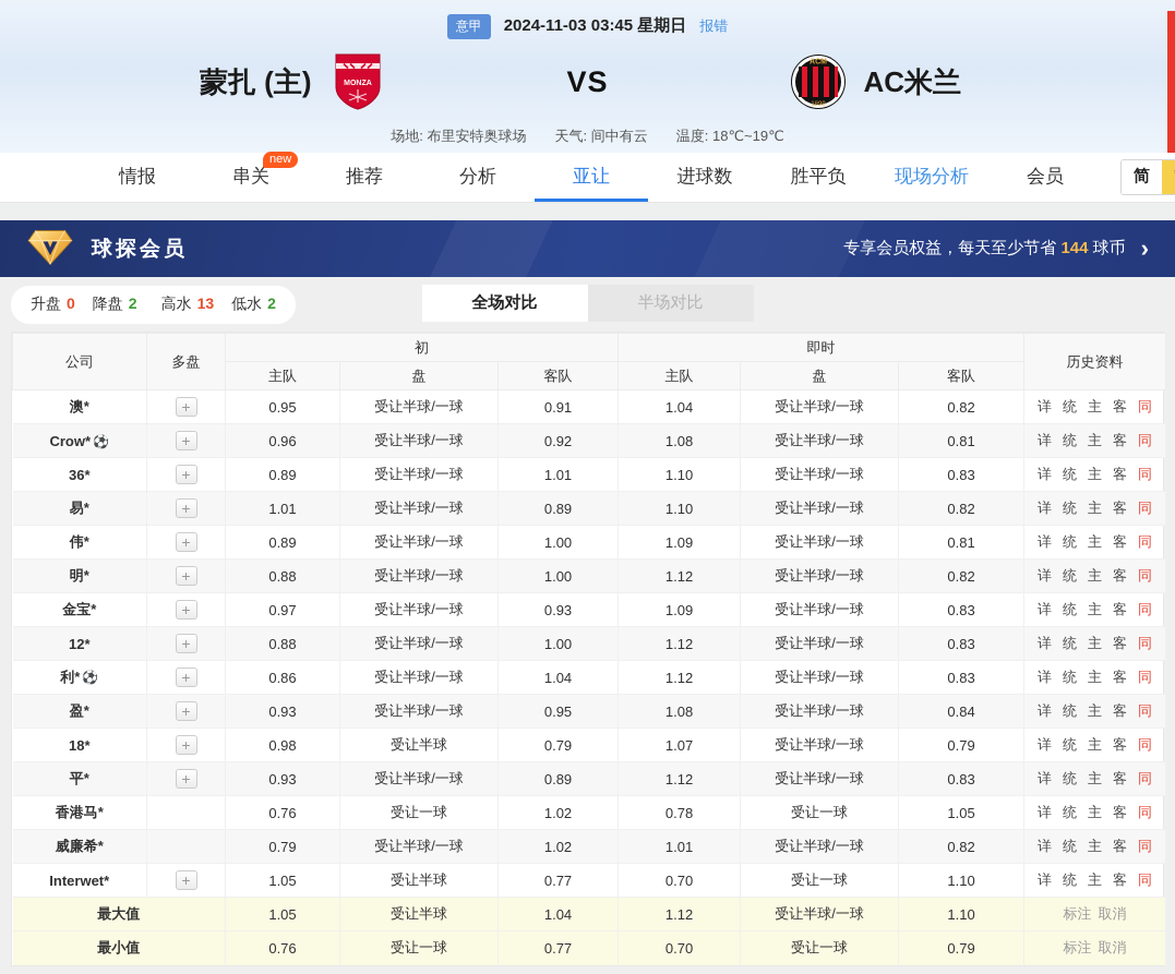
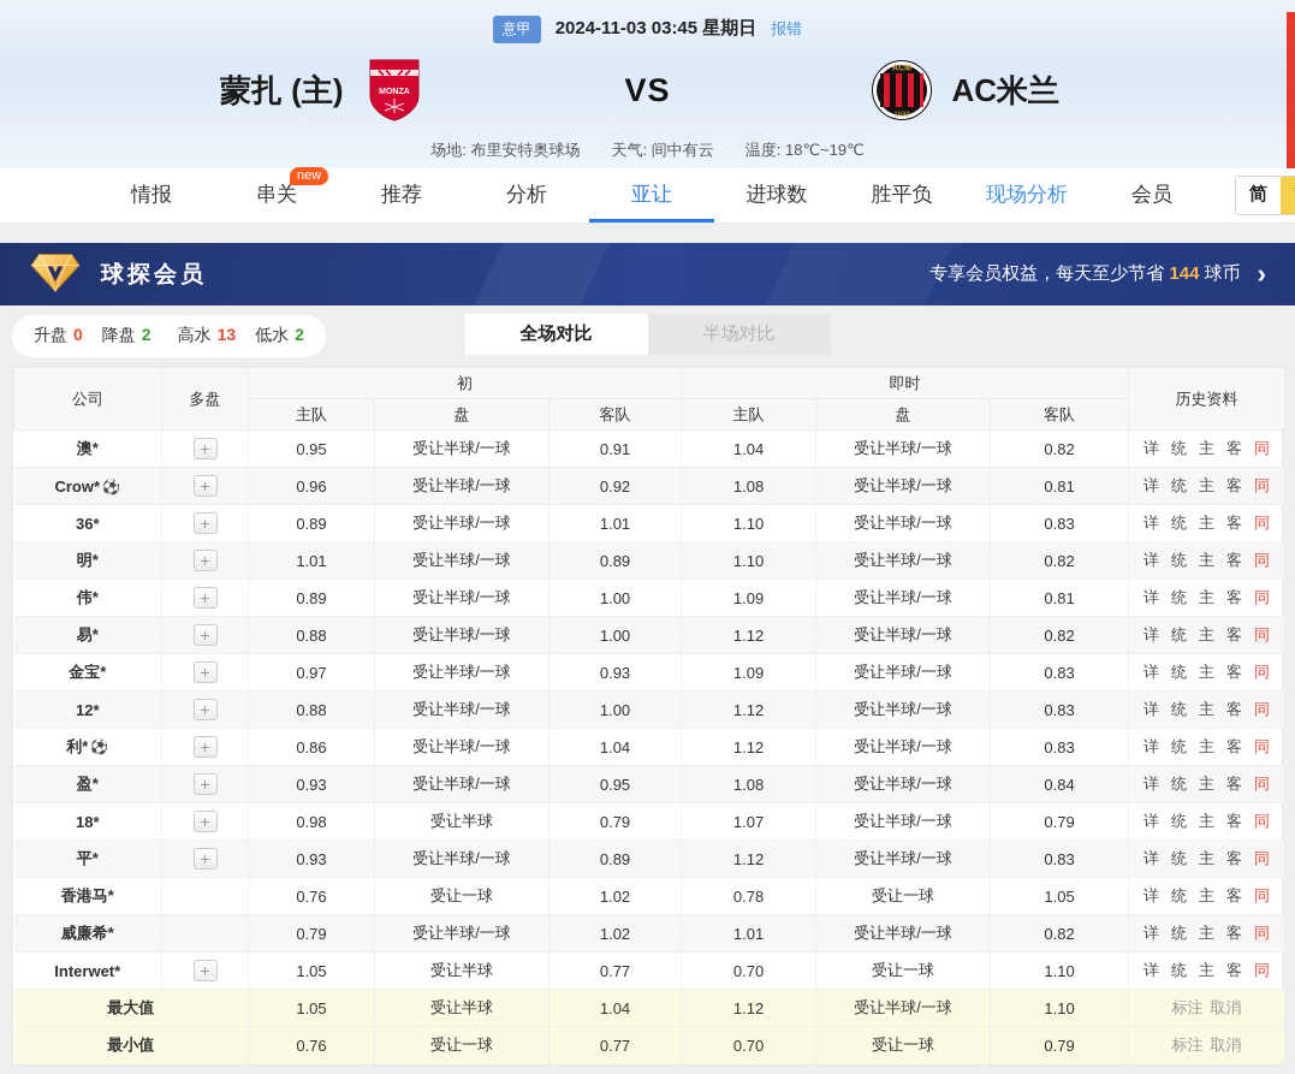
  意甲
  2024-11-03 03:45 星期日
  报错
  蒙扎 (主)
  VS
  AC米兰
  场地: 布里安特奥球场
  天气: 间中有云
  温度: 18℃~19℃
  情报
  串关
  new
  推荐
  分析
  亚让
  进球数
  胜平负
  现场分析
  会员
  简
  升盘 0
  降盘 2
  高水 13
  低水 2
  全场对比
  半场对比
  公司	多盘	初	即时	历史资料
  主队	盘	客队	主队	盘	客队
  澳*	+	0.95	受让半球/一球	0.91	1.04	受让半球/一球	0.82	详 统 主 客 同
  Crow* ⚽	+	0.96	受让半球/一球	0.92	1.08	受让半球/一球	0.81	详 统 主 客 同
  36*	+	0.89	受让半球/一球	1.01	1.10	受让半球/一球	0.83	详 统 主 客 同
- 易*	+	1.01	受让半球/一球	0.89	1.10	受让半球/一球	0.82	详 统 主 客 同
+ 明*	+	1.01	受让半球/一球	0.89	1.10	受让半球/一球	0.82	详 统 主 客 同
  伟*	+	0.89	受让半球/一球	1.00	1.09	受让半球/一球	0.81	详 统 主 客 同
- 明*	+	0.88	受让半球/一球	1.00	1.12	受让半球/一球	0.82	详 统 主 客 同
+ 易*	+	0.88	受让半球/一球	1.00	1.12	受让半球/一球	0.82	详 统 主 客 同
  金宝*	+	0.97	受让半球/一球	0.93	1.09	受让半球/一球	0.83	详 统 主 客 同
  12*	+	0.88	受让半球/一球	1.00	1.12	受让半球/一球	0.83	详 统 主 客 同
  利* ⚽	+	0.86	受让半球/一球	1.04	1.12	受让半球/一球	0.83	详 统 主 客 同
  盈*	+	0.93	受让半球/一球	0.95	1.08	受让半球/一球	0.84	详 统 主 客 同
  18*	+	0.98	受让半球	0.79	1.07	受让半球/一球	0.79	详 统 主 客 同
  平*	+	0.93	受让半球/一球	0.89	1.12	受让半球/一球	0.83	详 统 主 客 同
  香港马*		0.76	受让一球	1.02	0.78	受让一球	1.05	详 统 主 客 同
  威廉希*		0.79	受让半球/一球	1.02	1.01	受让半球/一球	0.82	详 统 主 客 同
  Interwet*	+	1.05	受让半球	0.77	0.70	受让一球	1.10	详 统 主 客 同
  最大值	1.05	受让半球	1.04	1.12	受让半球/一球	1.10	标注 取消
  最小值	0.76	受让一球	0.77	0.70	受让一球	0.79	标注 取消
